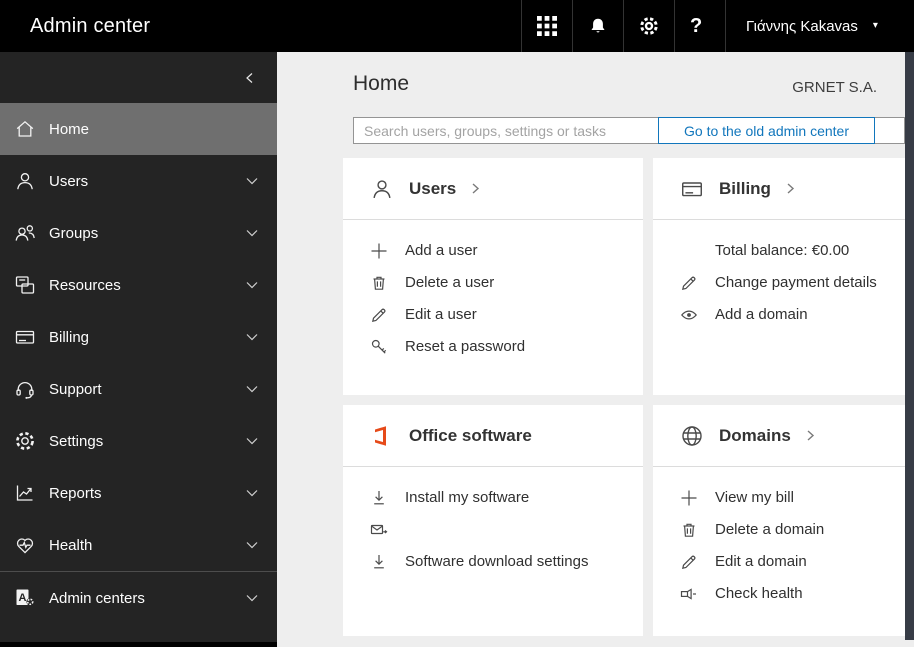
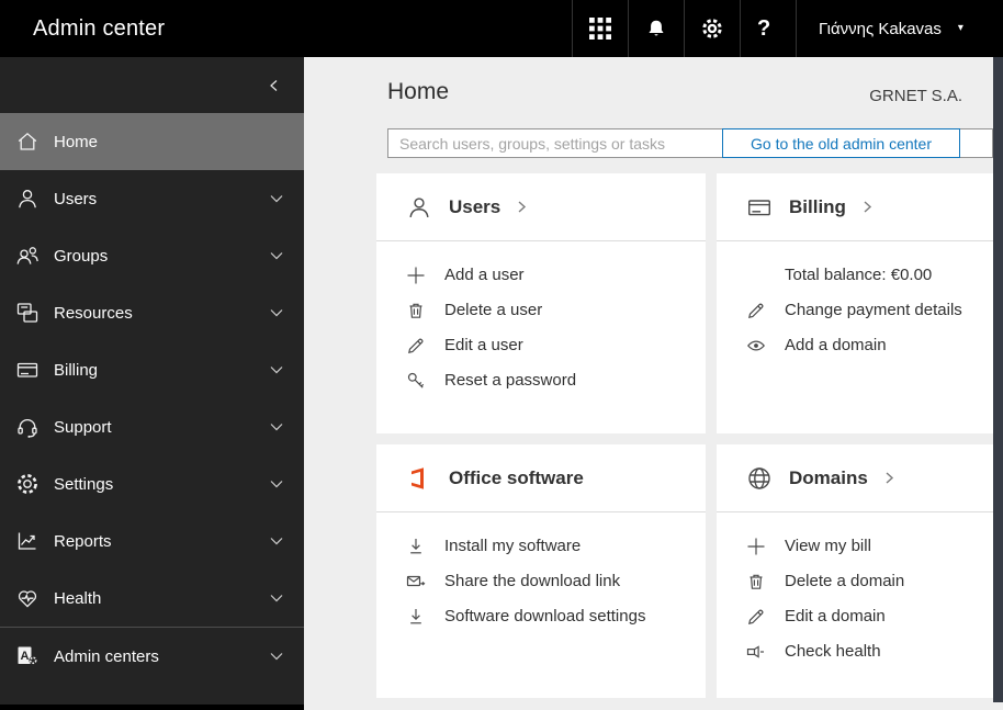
  Admin center
  ?
  Γιάννης Kakavas
  ▾
  Home
  Users
  Groups
  Resources
  Billing
  Support
  Settings
  Reports
  Health
  A
  Admin centers
  Home
  GRNET S.A.
  Search users, groups, settings or tasks
  Go to the old admin center
  Users
  Add a user
  Delete a user
  Edit a user
  Reset a password
  Billing
  Total balance: €0.00
  Change payment details
  Add a domain
  Office software
  Install my software
+ Share the download link
  Software download settings
  Domains
  View my bill
  Delete a domain
  Edit a domain
  Check health
